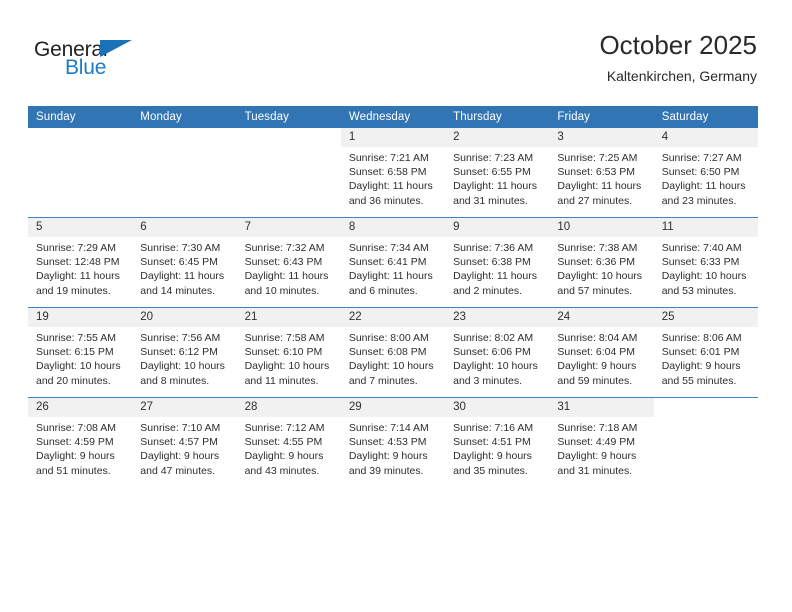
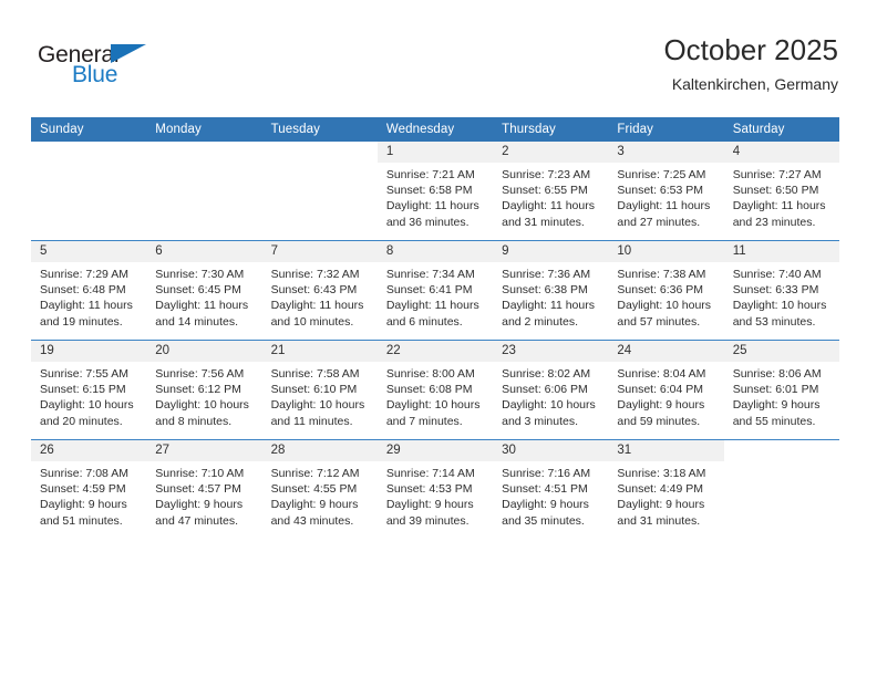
  General
  Blue
  October 2025
  Kaltenkirchen, Germany
  Sunday	Monday	Tuesday	Wednesday	Thursday	Friday	Saturday
  			1Sunrise: 7:21 AMSunset: 6:58 PMDaylight: 11 hoursand 36 minutes.	2Sunrise: 7:23 AMSunset: 6:55 PMDaylight: 11 hoursand 31 minutes.	3Sunrise: 7:25 AMSunset: 6:53 PMDaylight: 11 hoursand 27 minutes.	4Sunrise: 7:27 AMSunset: 6:50 PMDaylight: 11 hoursand 23 minutes.
- 5Sunrise: 7:29 AMSunset: 12:48 PMDaylight: 11 hoursand 19 minutes.	6Sunrise: 7:30 AMSunset: 6:45 PMDaylight: 11 hoursand 14 minutes.	7Sunrise: 7:32 AMSunset: 6:43 PMDaylight: 11 hoursand 10 minutes.	8Sunrise: 7:34 AMSunset: 6:41 PMDaylight: 11 hoursand 6 minutes.	9Sunrise: 7:36 AMSunset: 6:38 PMDaylight: 11 hoursand 2 minutes.	10Sunrise: 7:38 AMSunset: 6:36 PMDaylight: 10 hoursand 57 minutes.	11Sunrise: 7:40 AMSunset: 6:33 PMDaylight: 10 hoursand 53 minutes.
+ 5Sunrise: 7:29 AMSunset: 6:48 PMDaylight: 11 hoursand 19 minutes.	6Sunrise: 7:30 AMSunset: 6:45 PMDaylight: 11 hoursand 14 minutes.	7Sunrise: 7:32 AMSunset: 6:43 PMDaylight: 11 hoursand 10 minutes.	8Sunrise: 7:34 AMSunset: 6:41 PMDaylight: 11 hoursand 6 minutes.	9Sunrise: 7:36 AMSunset: 6:38 PMDaylight: 11 hoursand 2 minutes.	10Sunrise: 7:38 AMSunset: 6:36 PMDaylight: 10 hoursand 57 minutes.	11Sunrise: 7:40 AMSunset: 6:33 PMDaylight: 10 hoursand 53 minutes.
  19Sunrise: 7:55 AMSunset: 6:15 PMDaylight: 10 hoursand 20 minutes.	20Sunrise: 7:56 AMSunset: 6:12 PMDaylight: 10 hoursand 8 minutes.	21Sunrise: 7:58 AMSunset: 6:10 PMDaylight: 10 hoursand 11 minutes.	22Sunrise: 8:00 AMSunset: 6:08 PMDaylight: 10 hoursand 7 minutes.	23Sunrise: 8:02 AMSunset: 6:06 PMDaylight: 10 hoursand 3 minutes.	24Sunrise: 8:04 AMSunset: 6:04 PMDaylight: 9 hoursand 59 minutes.	25Sunrise: 8:06 AMSunset: 6:01 PMDaylight: 9 hoursand 55 minutes.
- 26Sunrise: 7:08 AMSunset: 4:59 PMDaylight: 9 hoursand 51 minutes.	27Sunrise: 7:10 AMSunset: 4:57 PMDaylight: 9 hoursand 47 minutes.	28Sunrise: 7:12 AMSunset: 4:55 PMDaylight: 9 hoursand 43 minutes.	29Sunrise: 7:14 AMSunset: 4:53 PMDaylight: 9 hoursand 39 minutes.	30Sunrise: 7:16 AMSunset: 4:51 PMDaylight: 9 hoursand 35 minutes.	31Sunrise: 7:18 AMSunset: 4:49 PMDaylight: 9 hoursand 31 minutes.
+ 26Sunrise: 7:08 AMSunset: 4:59 PMDaylight: 9 hoursand 51 minutes.	27Sunrise: 7:10 AMSunset: 4:57 PMDaylight: 9 hoursand 47 minutes.	28Sunrise: 7:12 AMSunset: 4:55 PMDaylight: 9 hoursand 43 minutes.	29Sunrise: 7:14 AMSunset: 4:53 PMDaylight: 9 hoursand 39 minutes.	30Sunrise: 7:16 AMSunset: 4:51 PMDaylight: 9 hoursand 35 minutes.	31Sunrise: 3:18 AMSunset: 4:49 PMDaylight: 9 hoursand 31 minutes.
